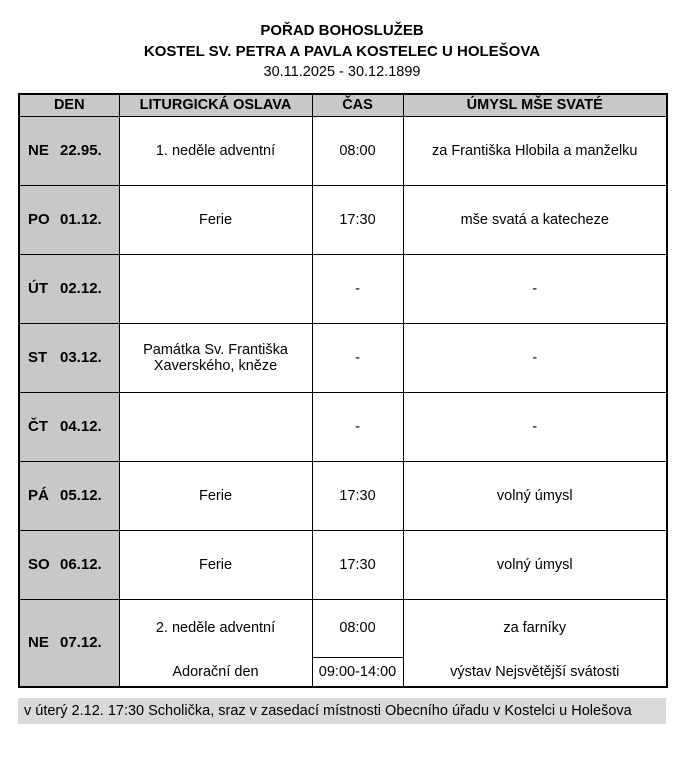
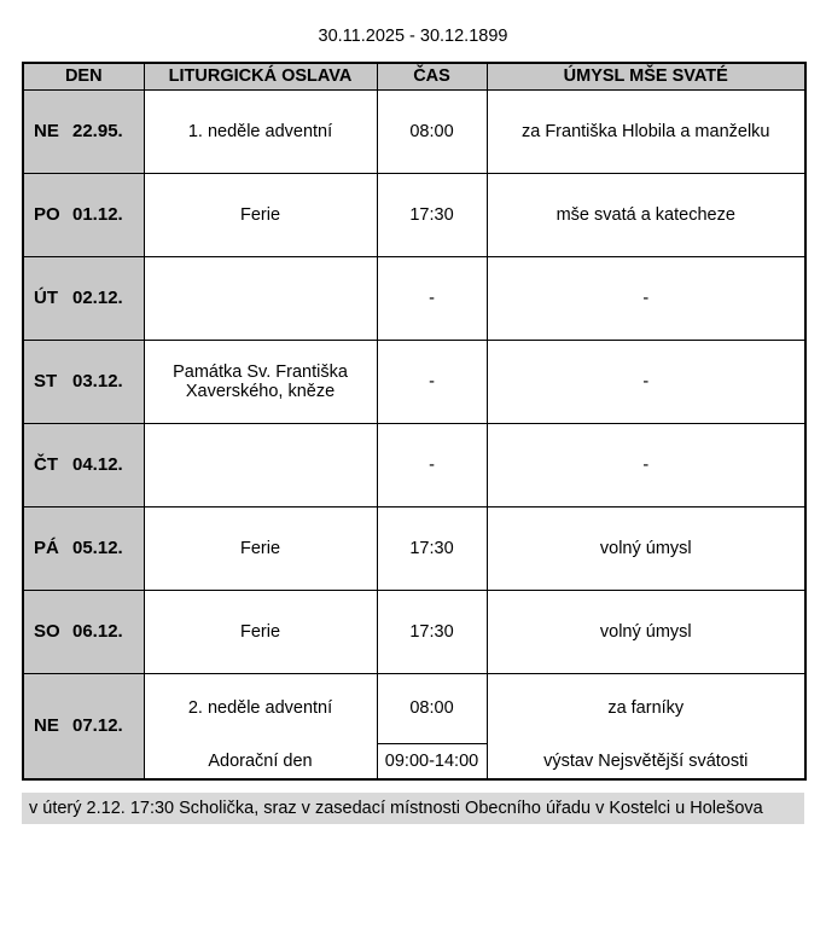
- POŘAD BOHOSLUŽEB
- KOSTEL SV. PETRA A PAVLA KOSTELEC U HOLEŠOVA
  30.11.2025 - 30.12.1899
  DEN	LITURGICKÁ OSLAVA	ČAS	ÚMYSL MŠE SVATÉ
  NE 22.95.	1. neděle adventní	08:00	za Františka Hlobila a manželku
  PO 01.12.	Ferie	17:30	mše svatá a katecheze
  ÚT 02.12.		-	-
  ST 03.12.	Památka Sv. Františka Xaverského, kněze	-	-
  ČT 04.12.		-	-
  PÁ 05.12.	Ferie	17:30	volný úmysl
  SO 06.12.	Ferie	17:30	volný úmysl
  NE 07.12.	2. neděle adventní	08:00	za farníky
  Adorační den	09:00-14:00	výstav Nejsvětější svátosti
  v úterý 2.12. 17:30 Scholička, sraz v zasedací místnosti Obecního úřadu v Kostelci u Holešova
